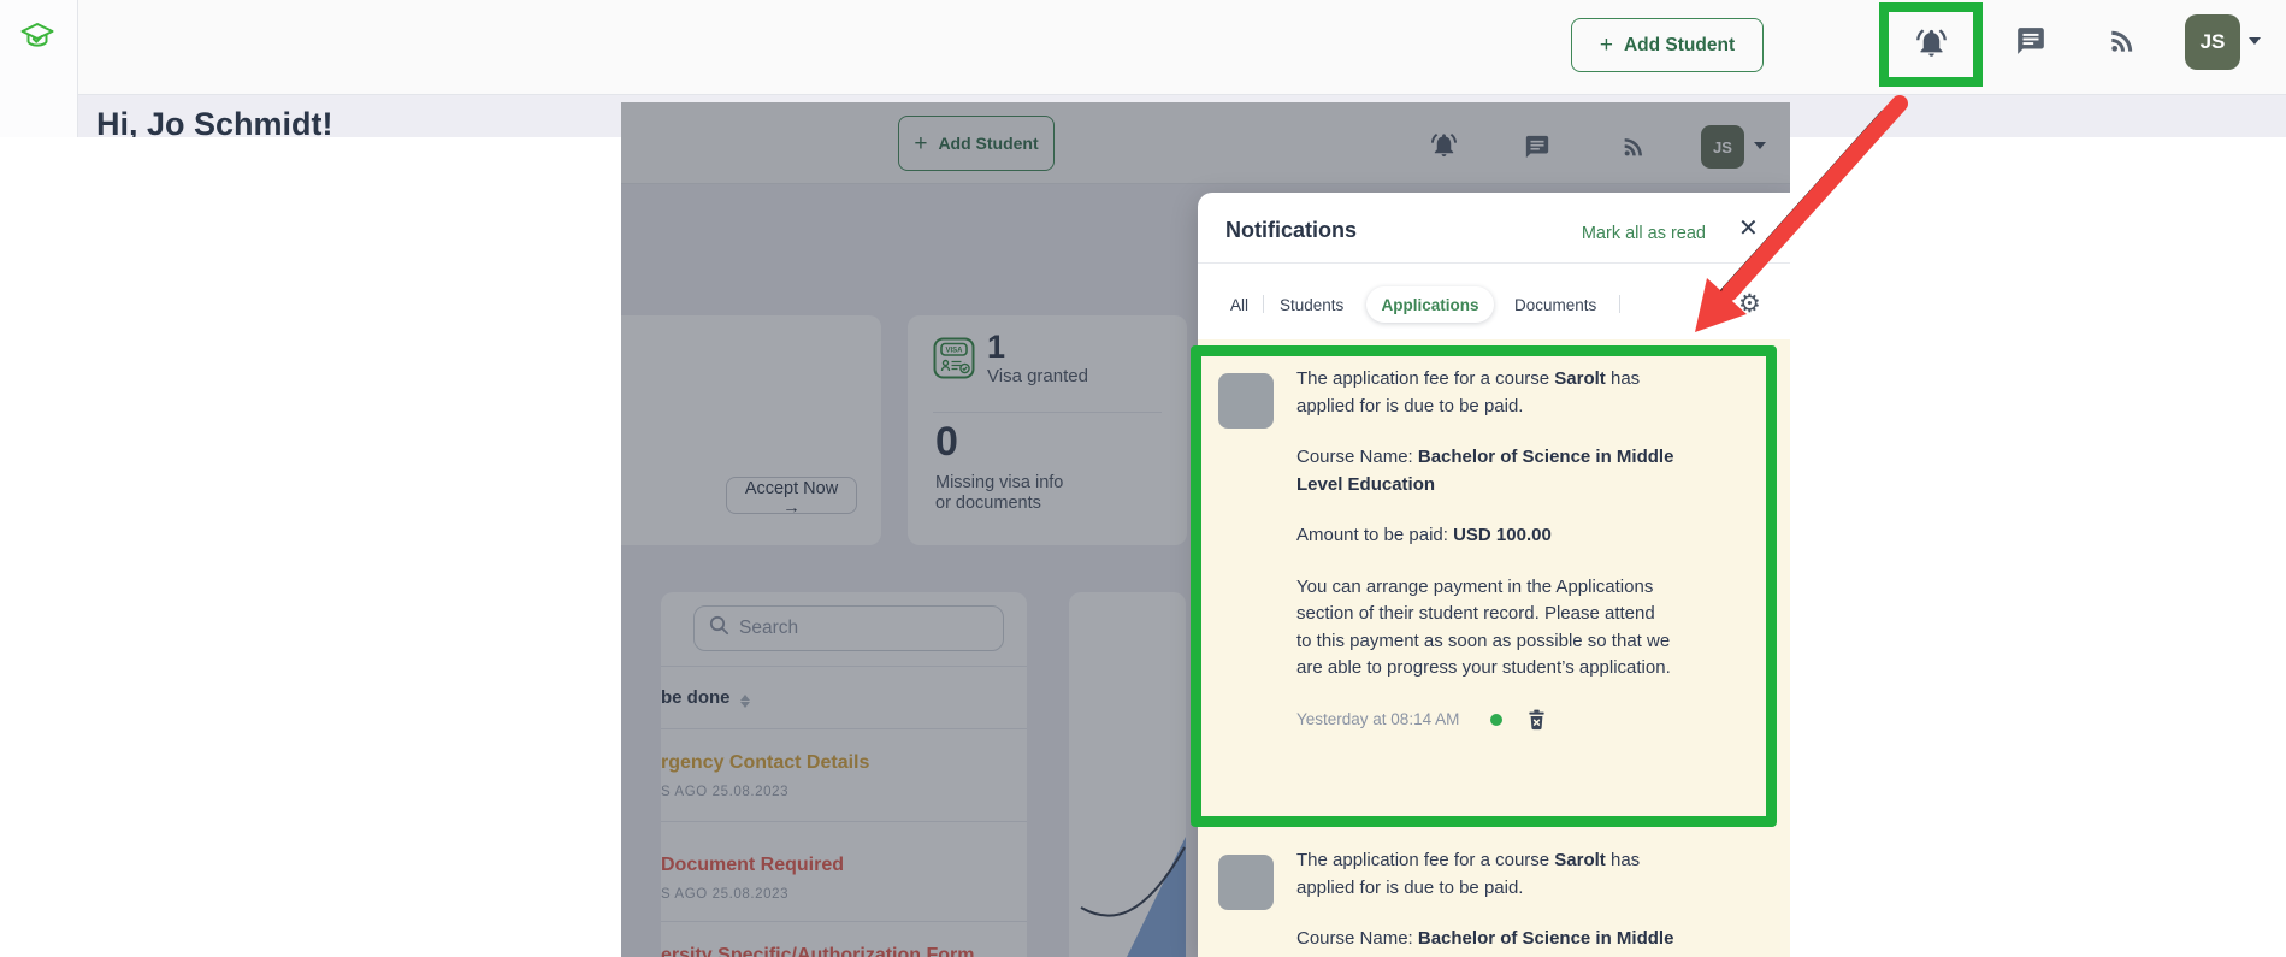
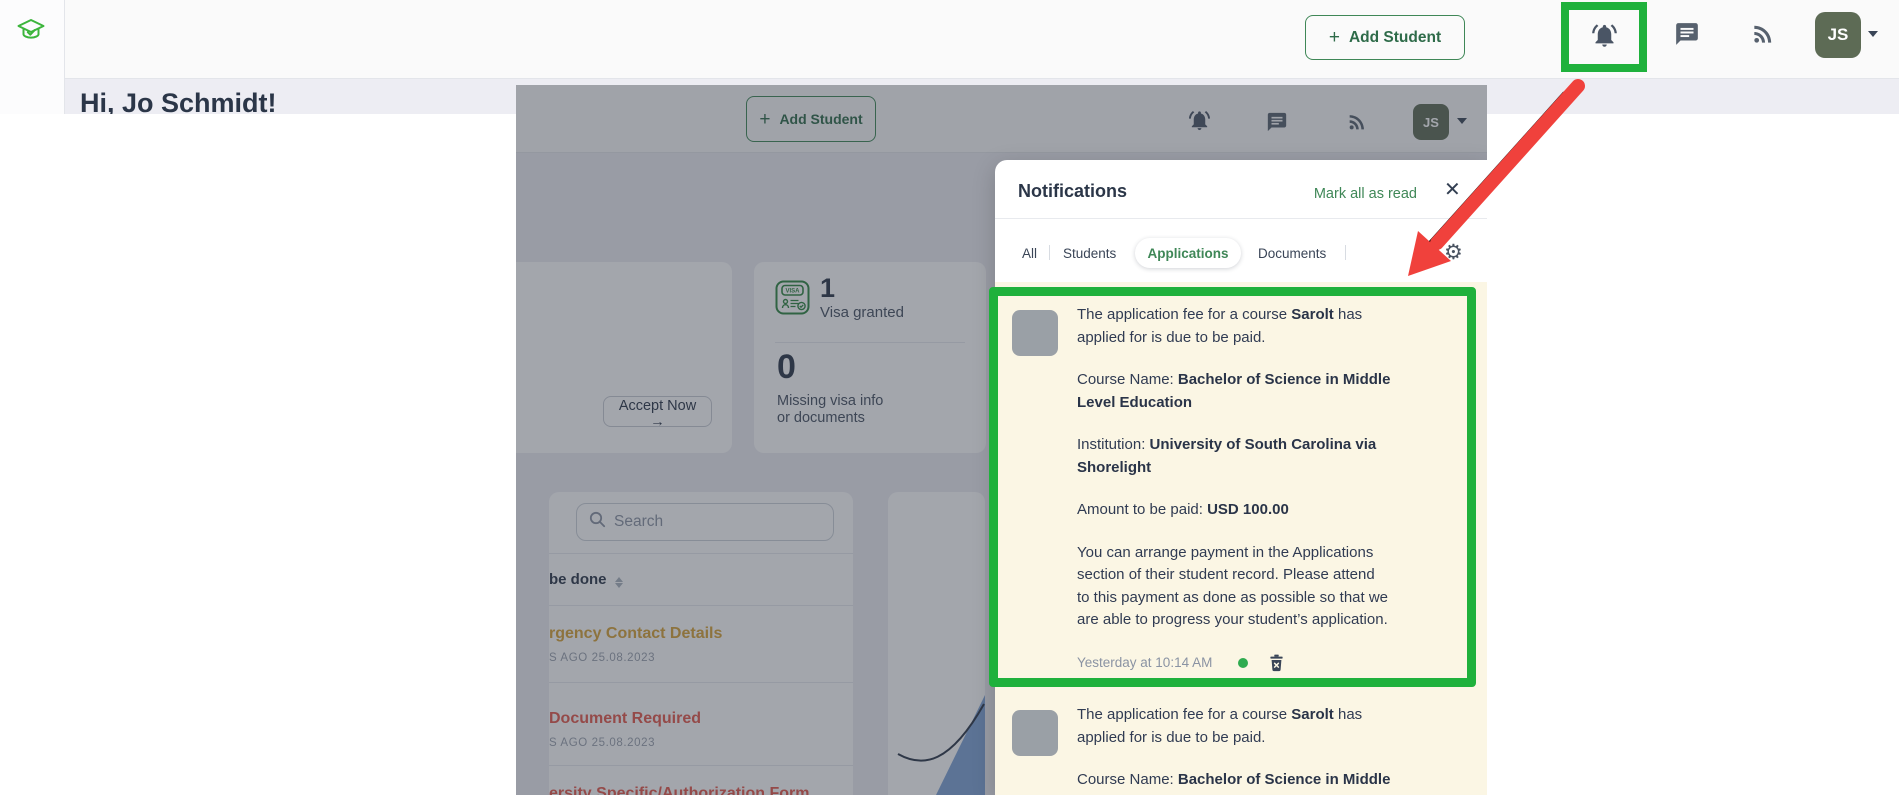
  +
  Add Student
  JS
  Hi, Jo Schmidt!
  +
  Add Student
  JS
  Accept Now →
  1
  Visa granted
  0
  Missing visa info
  or documents
  Search
  be done
  rgency Contact Details
  S AGO 25.08.2023
  Document Required
  S AGO 25.08.2023
  ersity Specific/Authorization Form
  Notifications
  Mark all as read
  ✕
  All
  Students
  Applications
  Documents
  ⚙
  The application fee for a course Sarolt has
  applied for is due to be paid.
  Course Name: Bachelor of Science in Middle
  Level Education
+ Institution: University of South Carolina via
+ Shorelight
  Amount to be paid: USD 100.00
  You can arrange payment in the Applications
  section of their student record. Please attend
- to this payment as soon as possible so that we
+ to this payment as done as possible so that we
  are able to progress your student’s application.
- Yesterday at 08:14 AM
+ Yesterday at 10:14 AM
  The application fee for a course Sarolt has
  applied for is due to be paid.
  Course Name: Bachelor of Science in Middle
